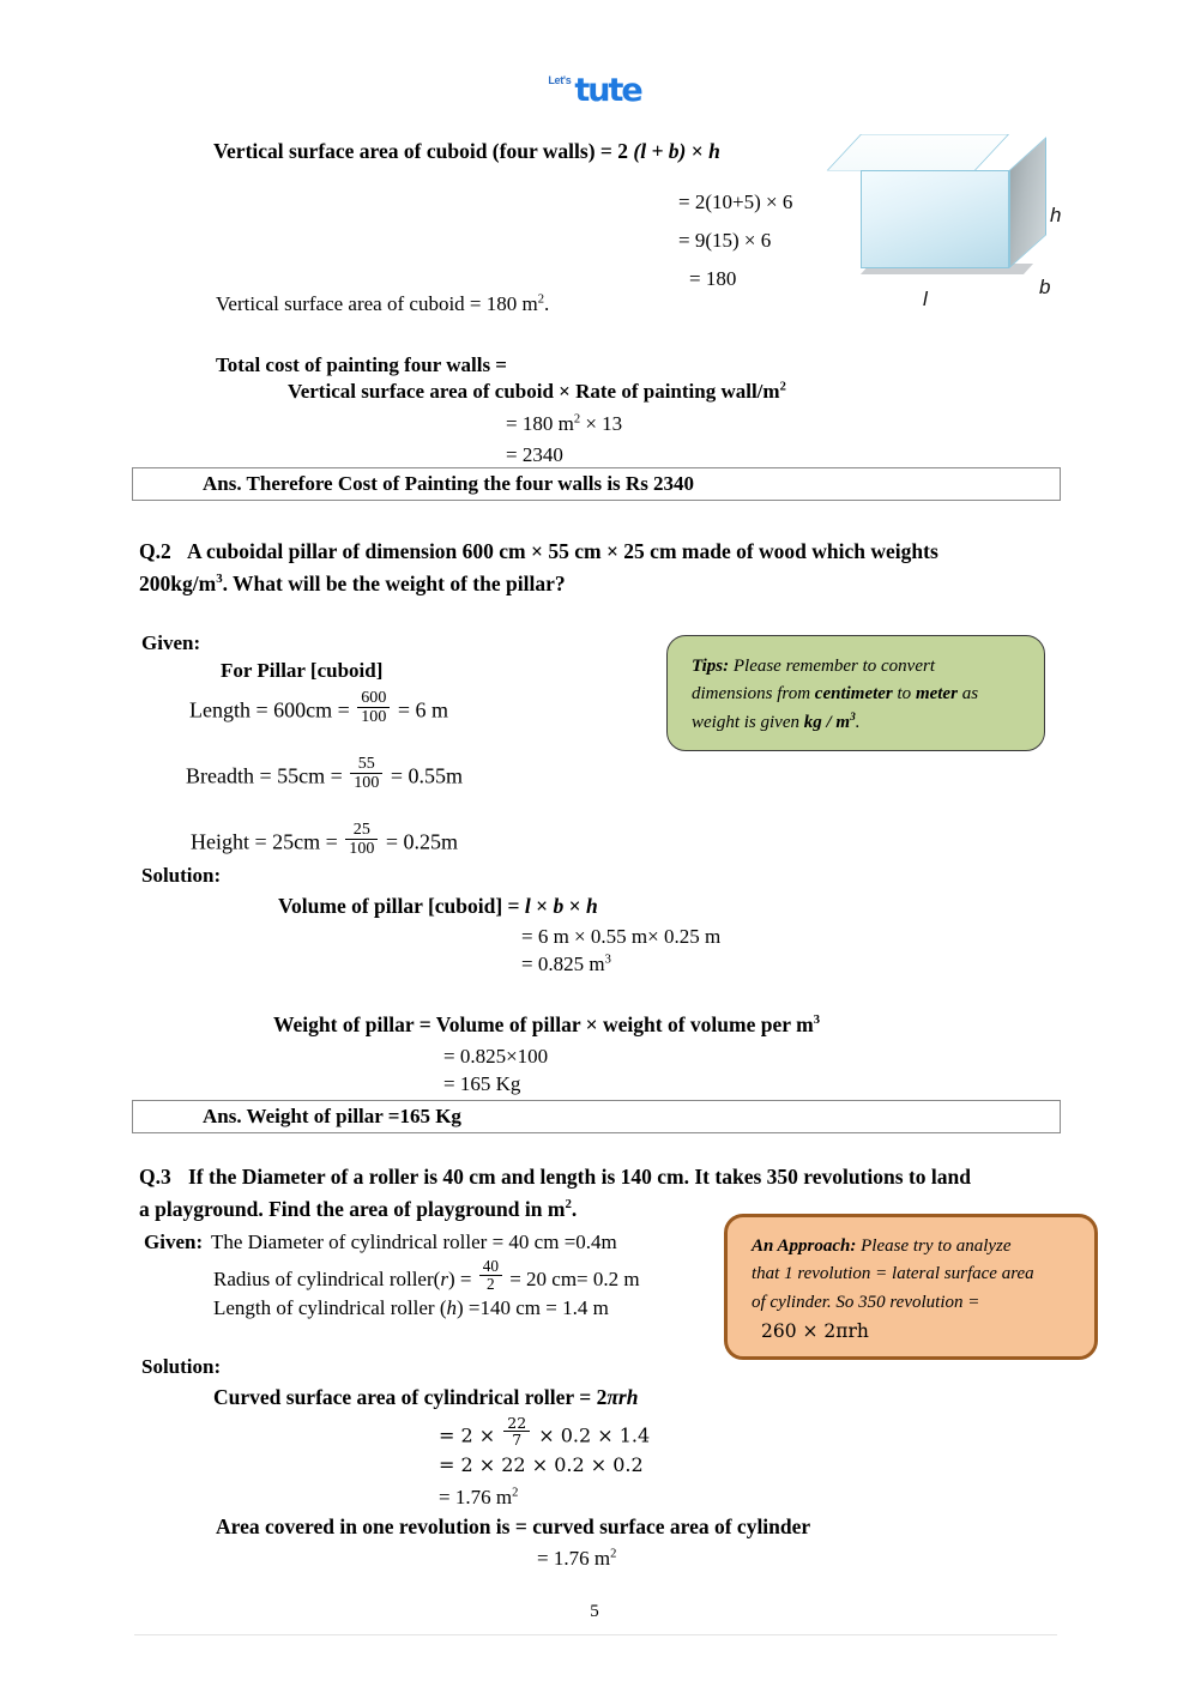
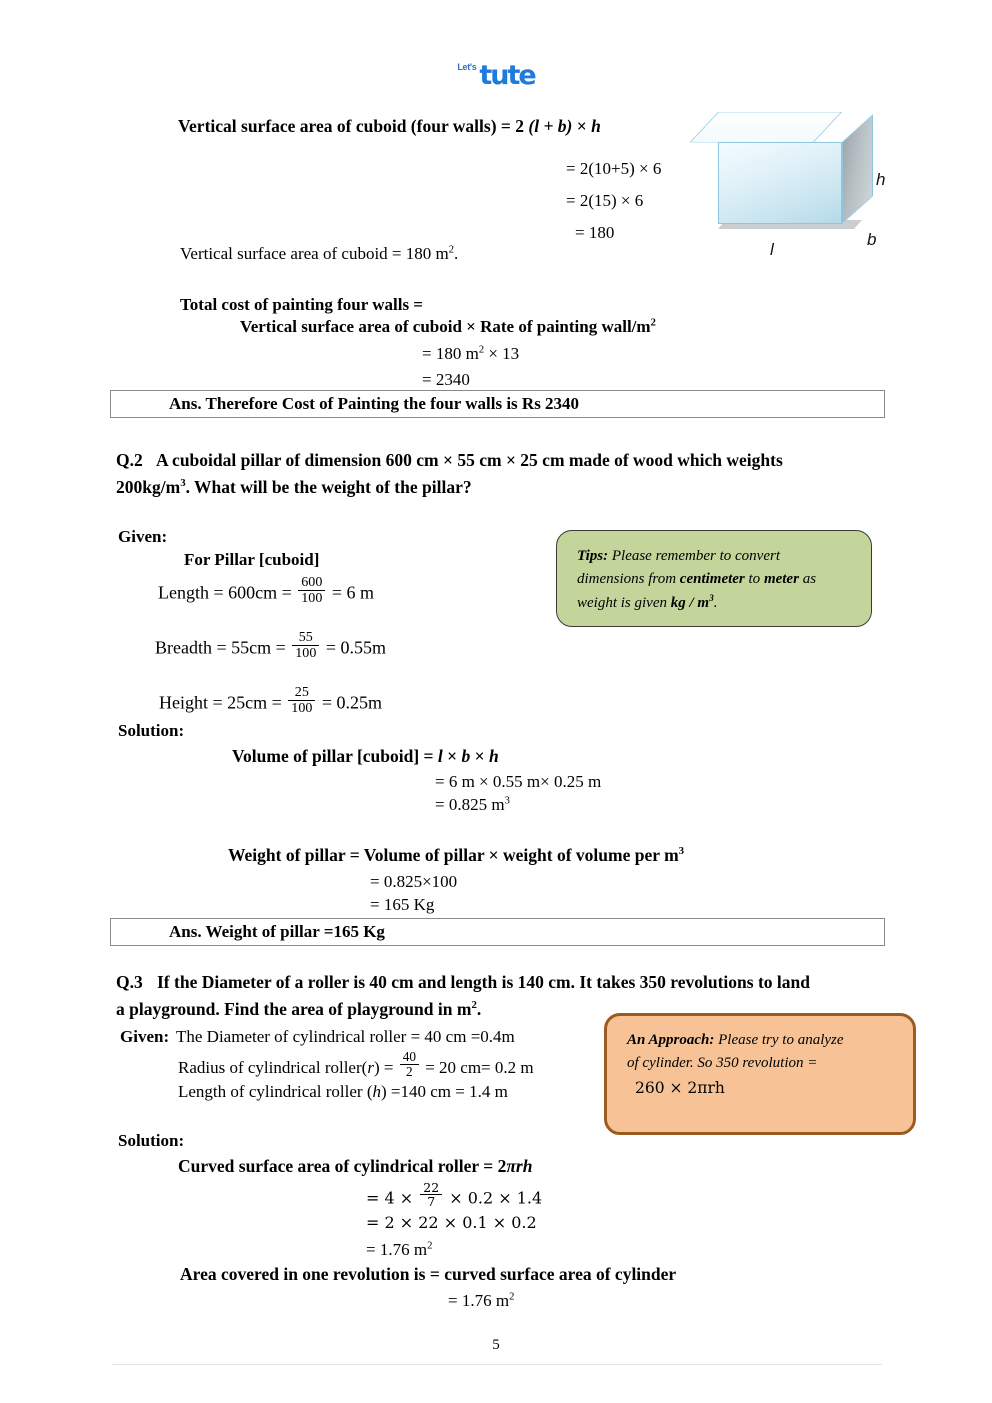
  Let's
  tute
  Vertical surface area of cuboid (four walls) = 2 (l + b) × h
  = 2(10+5) × 6
- = 9(15) × 6
+ = 2(15) × 6
  = 180
  Vertical surface area of cuboid = 180 m2.
  Total cost of painting four walls =
  Vertical surface area of cuboid × Rate of painting wall/m2
  = 180 m2 × 13
  = 2340
  Ans. Therefore Cost of Painting the four walls is Rs 2340
  h
  b
  l
  Q.2
  A cuboidal pillar of dimension 600 cm × 55 cm × 25 cm made of wood which weights
  200kg/m3. What will be the weight of the pillar?
  Given:
  For Pillar [cuboid]
  Length = 600cm =
  600
  100
  = 6 m
  Breadth = 55cm =
  55
  100
  = 0.55m
  Height = 25cm =
  25
  100
  = 0.25m
  Tips: Please remember to convert
  dimensions from centimeter to meter as
  weight is given kg / m3.
  Solution:
  Volume of pillar [cuboid] = l × b × h
  = 6 m × 0.55 m× 0.25 m
  = 0.825 m3
  Weight of pillar = Volume of pillar × weight of volume per m3
  = 0.825×100
  = 165 Kg
  Ans. Weight of pillar =165 Kg
  Q.3
  If the Diameter of a roller is 40 cm and length is 140 cm. It takes 350 revolutions to land
  a playground. Find the area of playground in m2.
  Given:
  The Diameter of cylindrical roller = 40 cm =0.4m
  Radius of cylindrical roller(r) =
  40
  2
  = 20 cm= 0.2 m
  Length of cylindrical roller (h) =140 cm = 1.4 m
  An Approach: Please try to analyze
- that 1 revolution = lateral surface area
  of cylinder. So 350 revolution =
  260 × 2πrh
  Solution:
  Curved surface area of cylindrical roller = 2πrh
- = 2 ×
+ = 4 ×
  22
  7
  × 0.2 × 1.4
- = 2 × 22 × 0.2 × 0.2
+ = 2 × 22 × 0.1 × 0.2
  = 1.76 m2
  Area covered in one revolution is = curved surface area of cylinder
  = 1.76 m2
  5
